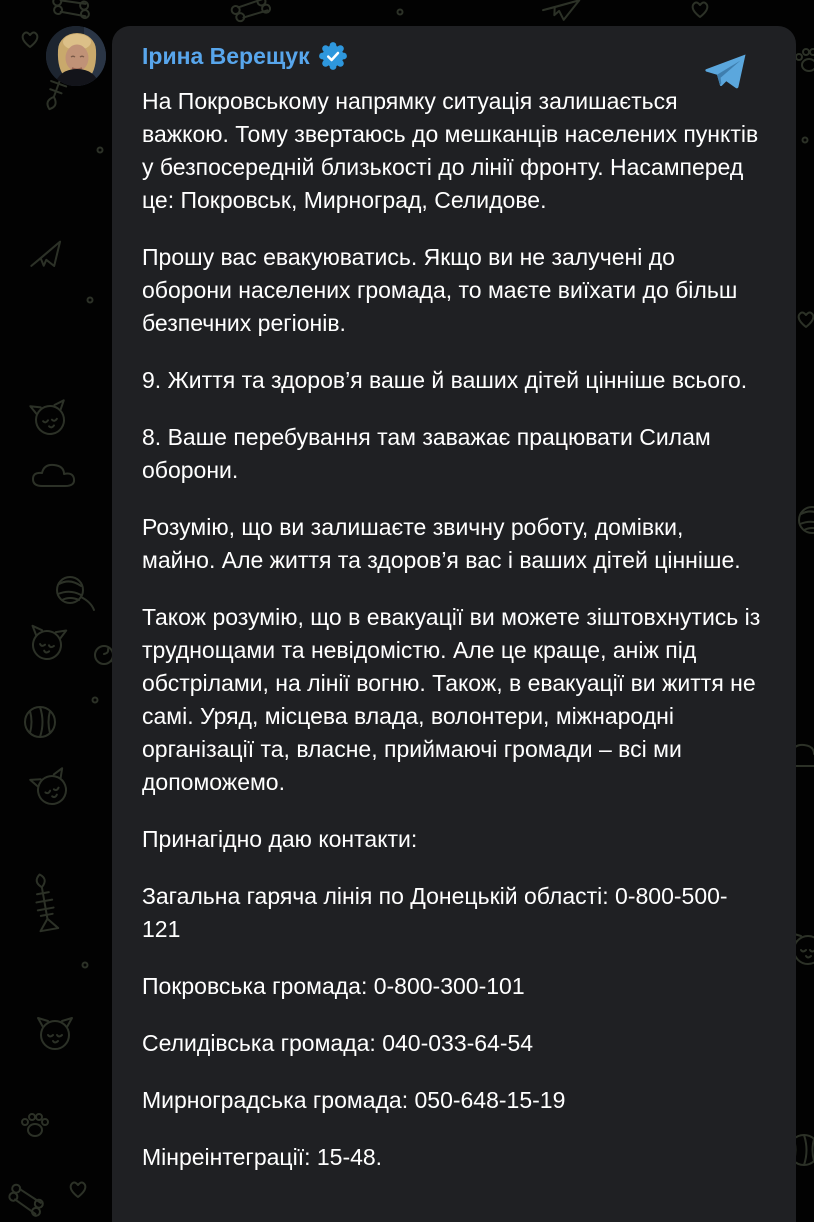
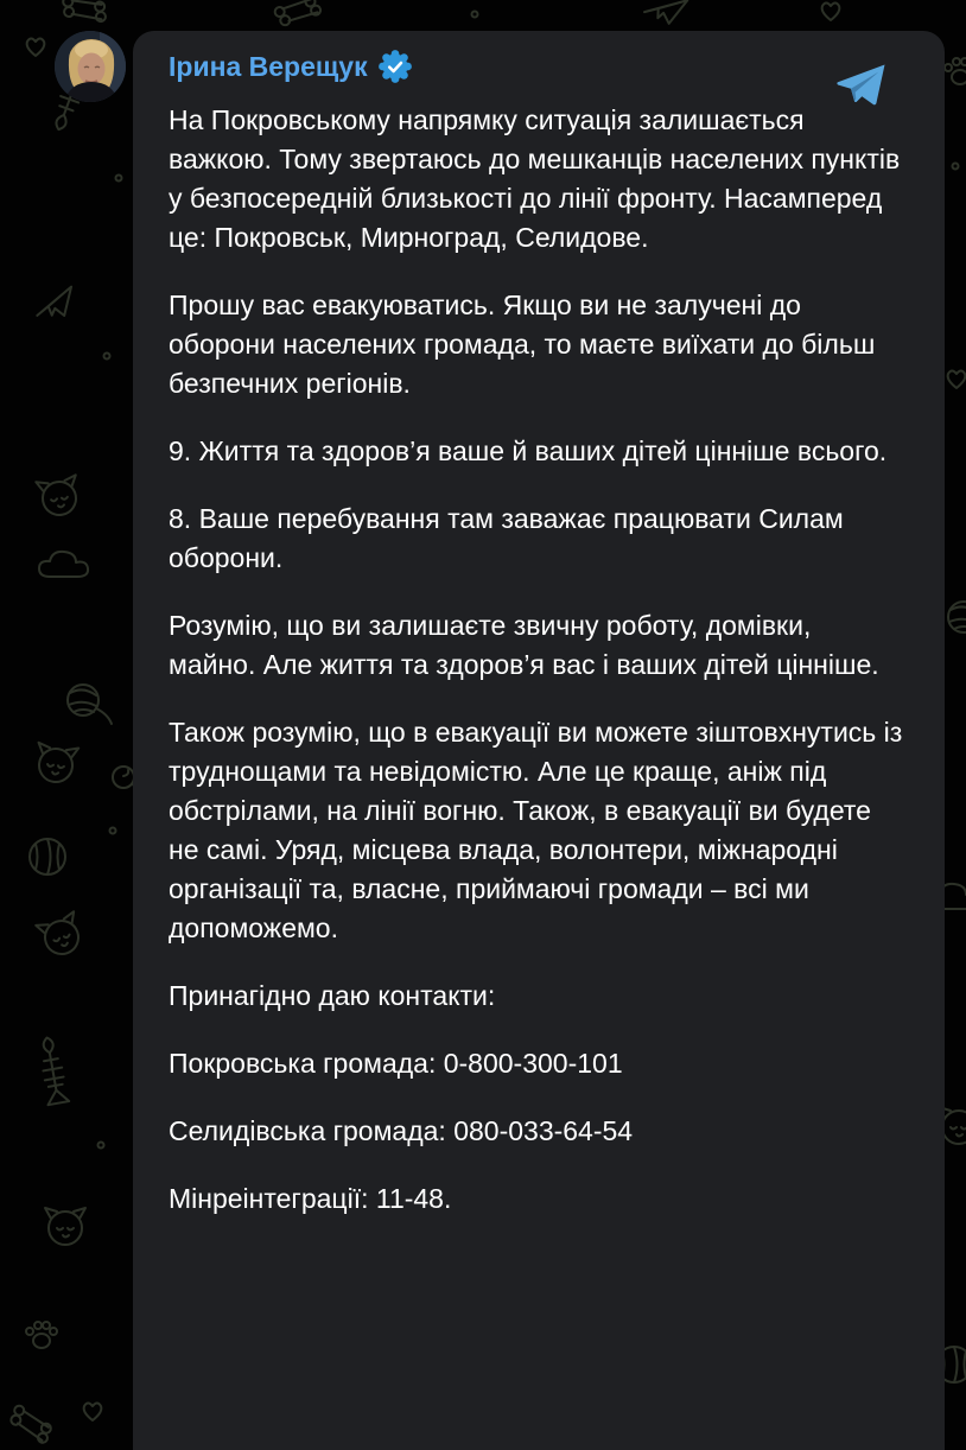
  Ірина Верещук
  На Покровському напрямку ситуація залишається важкою. Тому звертаюсь до мешканців населених пунктів у безпосередній близькості до лінії фронту. Насамперед це: Покровськ, Мирноград, Селидове.
  Прошу вас евакуюватись. Якщо ви не залучені до оборони населених громада, то маєте виїхати до більш безпечних регіонів.
  9. Життя та здоров’я ваше й ваших дітей цінніше всього.
  8. Ваше перебування там заважає працювати Силам оборони.
  Розумію, що ви залишаєте звичну роботу, домівки, майно. Але життя та здоров’я вас і ваших дітей цінніше.
- Також розумію, що в евакуації ви можете зіштовхнутись із труднощами та невідомістю. Але це краще, аніж під обстрілами, на лінії вогню. Також, в евакуації ви життя не самі. Уряд, місцева влада, волонтери, міжнародні організації та, власне, приймаючі громади – всі ми допоможемо.
+ Також розумію, що в евакуації ви можете зіштовхнутись із труднощами та невідомістю. Але це краще, аніж під обстрілами, на лінії вогню. Також, в евакуації ви будете не самі. Уряд, місцева влада, волонтери, міжнародні організації та, власне, приймаючі громади – всі ми допоможемо.
  Принагідно даю контакти:
- Загальна гаряча лінія по Донецькій області: 0-800-500-121
  Покровська громада: 0-800-300-101
- Селидівська громада: 040-033-64-54
+ Селидівська громада: 080-033-64-54
- Мирноградська громада: 050-648-15-19
- Мінреінтеграції: 15-48.
+ Мінреінтеграції: 11-48.
